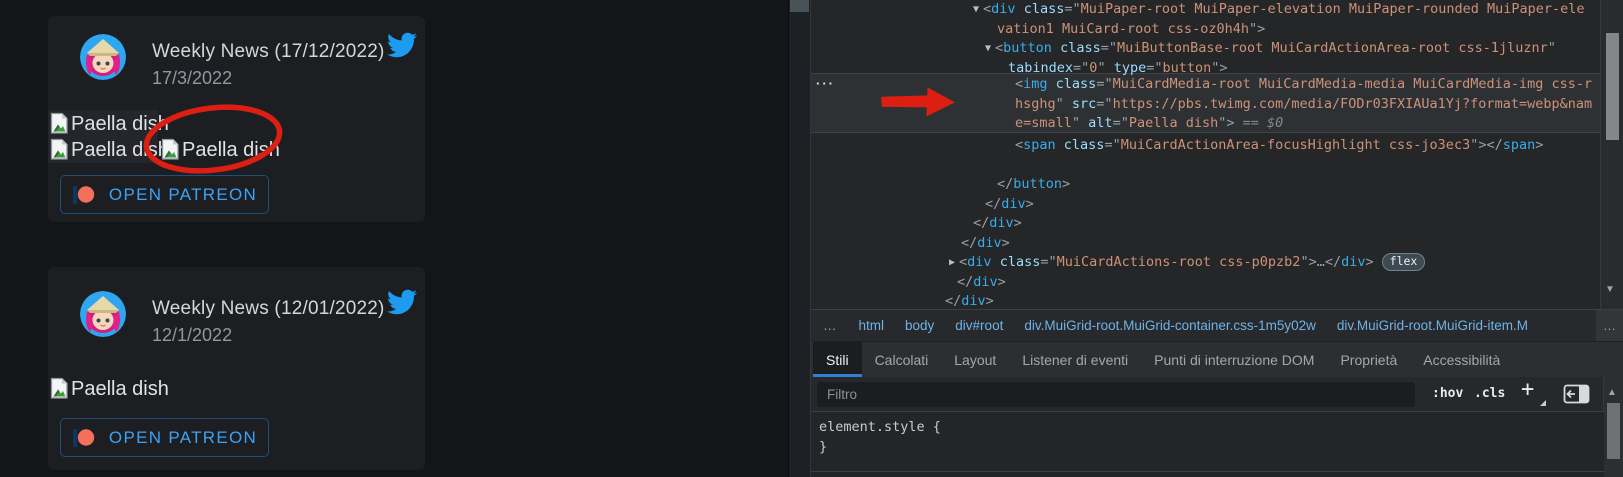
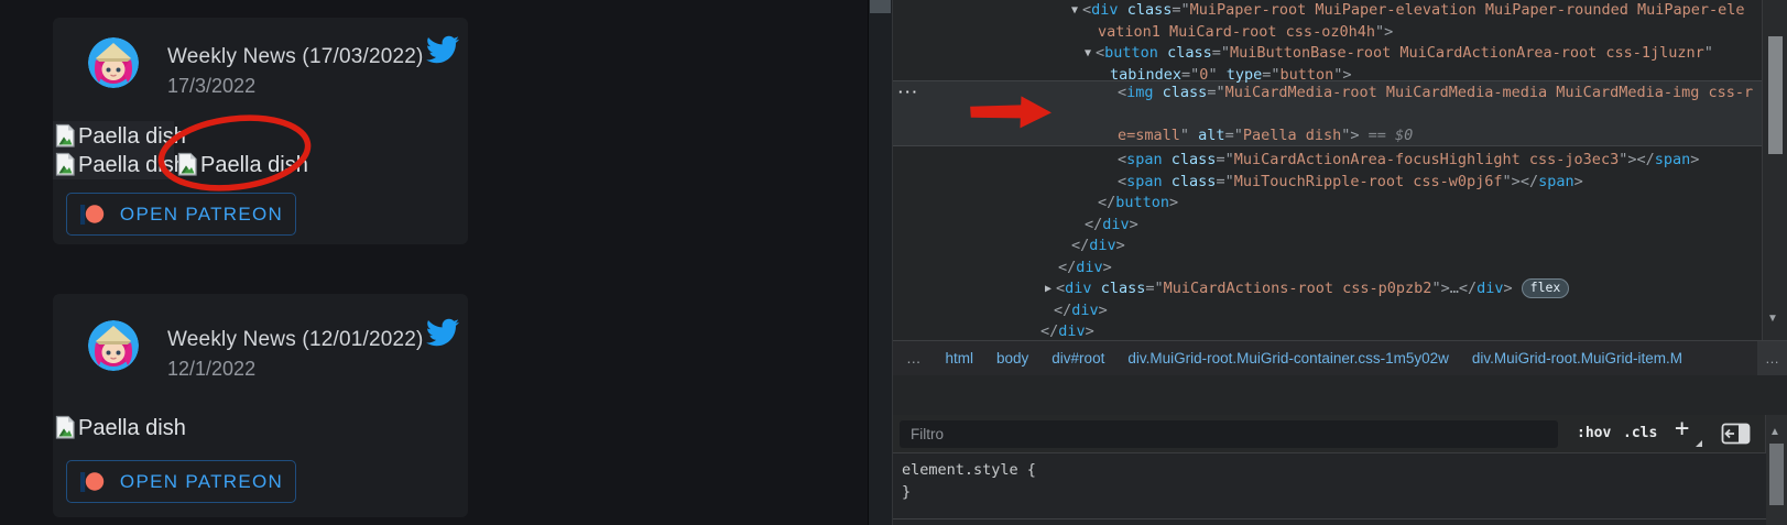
- Weekly News (17/12/2022)
+ Weekly News (17/03/2022)
  17/3/2022
  Paella dis
  Paella ds
  Paella dish
  OPEN PATREON
  Weekly News (12/01/2022)
  12/1/2022
  Paella dish
  OPEN PATREON
  ···
  ▼ <div class="MuiPaper-root MuiPaper-elevation MuiPaper-rounded MuiPaper-ele
  vation1 MuiCard-root css-oz0h4h">
  ▼ <button class="MuiButtonBase-root MuiCardActionArea-root css-1jluznr"
  tabindex="0" type="button">
  <img class="MuiCardMedia-root MuiCardMedia-media MuiCardMedia-img css-r
- hsghg" src="https://pbs.twimg.com/media/FODr03FXIAUa1Yj?format=webp&nam
  e=small" alt="Paella dish"> == $0
  <span class="MuiCardActionArea-focusHighlight css-jo3ec3"></span>
+ <span class="MuiTouchRipple-root css-w0pj6f"></span>
  </button>
  </div>
  </div>
  </div>
  ▶ <div class="MuiCardActions-root css-p0pzb2">…</div> flex
  </div>
  </div>
  ▼
  …
  html
  body
  div#root
  div.MuiGrid-root.MuiGrid-container.css-1m5y02w
  div.MuiGrid-root.MuiGrid-item.M
  …
- Stili
- Calcolati
- Layout
- Listener di eventi
- Punti di interruzione DOM
- Proprietà
- Accessibilità
  Filtro
  :hov
  .cls
  +
  ▲
  element.style {
  }
